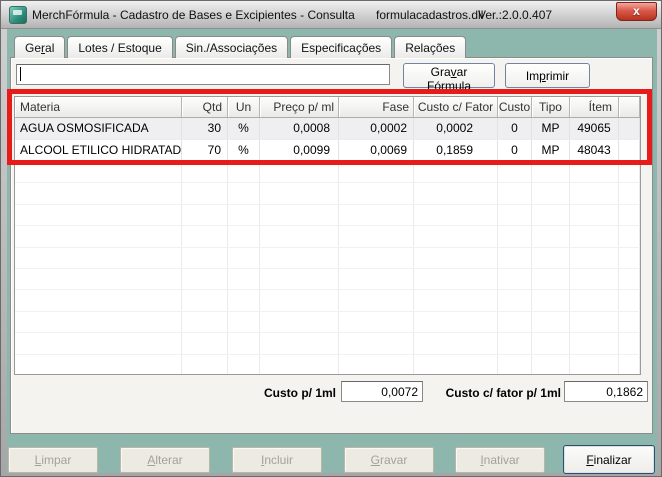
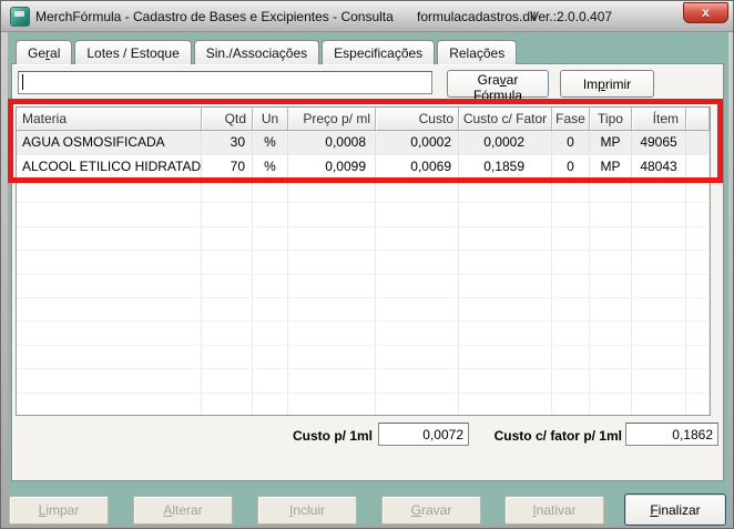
  MerchFórmula - Cadastro de Bases e Excipientes - Consulta
  formulacadastros.dll
  Ver.:2.0.0.407
  x
  Geral
  Lotes / Estoque
  Sin./Associações
  Especificações
  Relações
  Gravar Fórmula
  Imprimir
  Materia
  Qtd
  Un
  Preço p/ ml
- Fase
+ Custo
  Custo c/ Fator
- Custo
+ Fase
  Tipo
  Ítem
  AGUA OSMOSIFICADA
  30
  %
  0,0008
  0,0002
  0,0002
  0
  MP
  49065
  ALCOOL ETILICO HIDRATAD
  70
  %
  0,0099
  0,0069
  0,1859
  0
  MP
  48043
  Custo p/ 1ml
  0,0072
  Custo c/ fator p/ 1ml
  0,1862
  Limpar
  Alterar
  Incluir
  Gravar
  Inativar
  Finalizar
